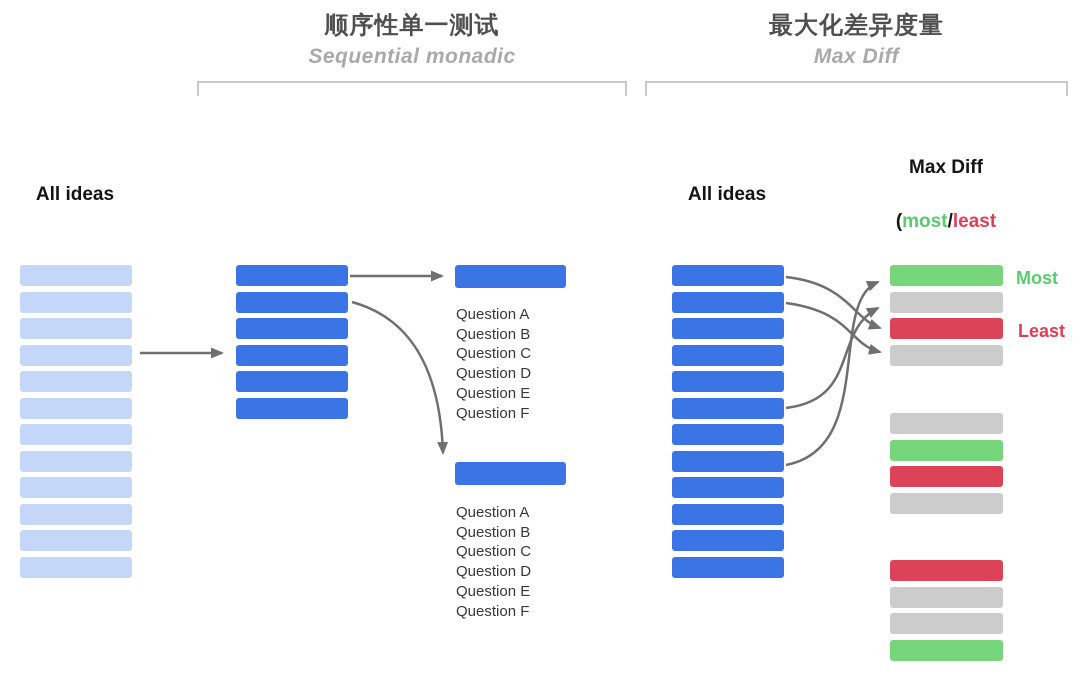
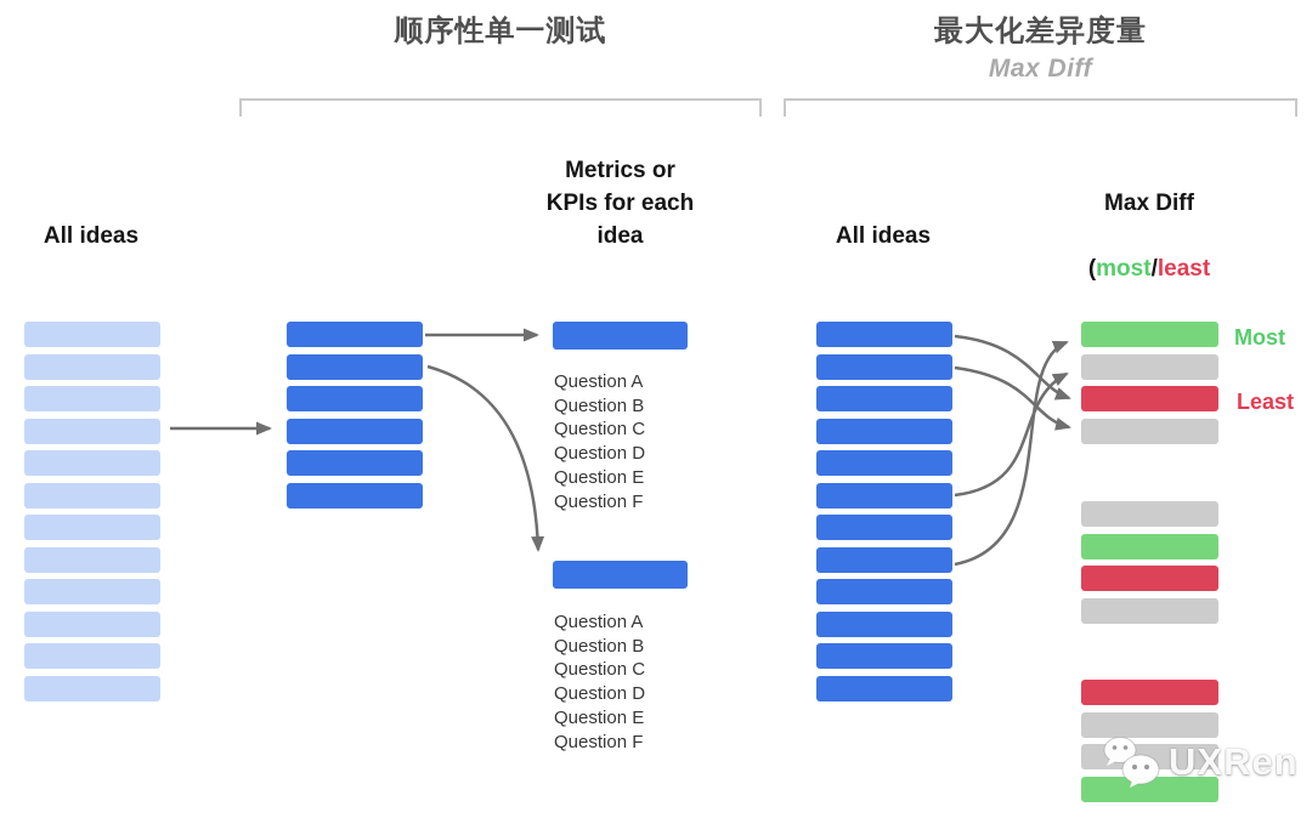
  顺序性单一测试
- Sequential monadic
  最大化差异度量
  Max Diff
  All ideas
+ Metrics or
+ KPIs for each
+ idea
  All ideas
  Max Diff
  (most/least
  Question A
  Question B
  Question C
  Question D
  Question E
  Question F
  Question A
  Question B
  Question C
  Question D
  Question E
  Question F
  Most
  Least
+ UXRen
